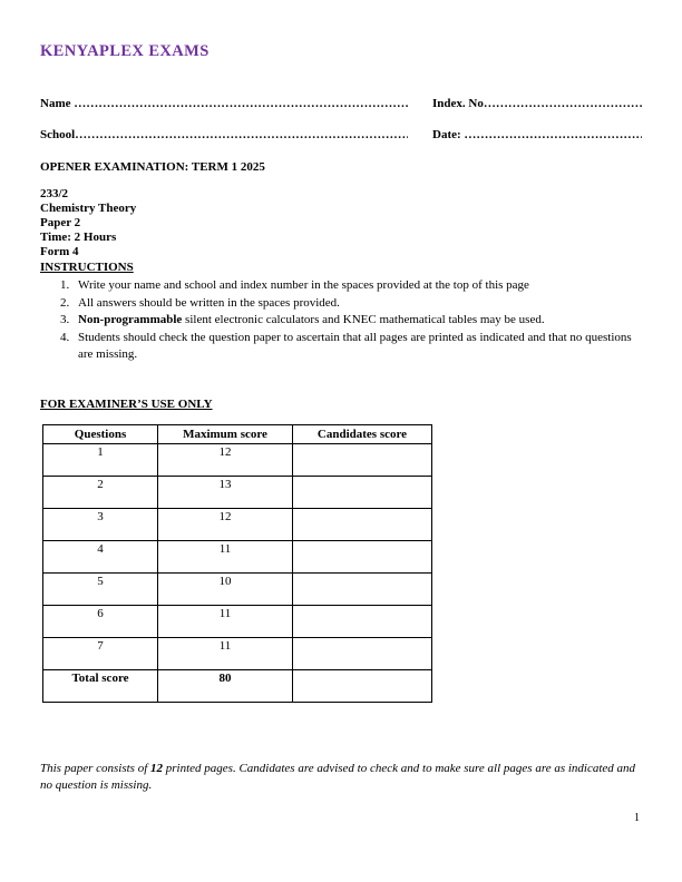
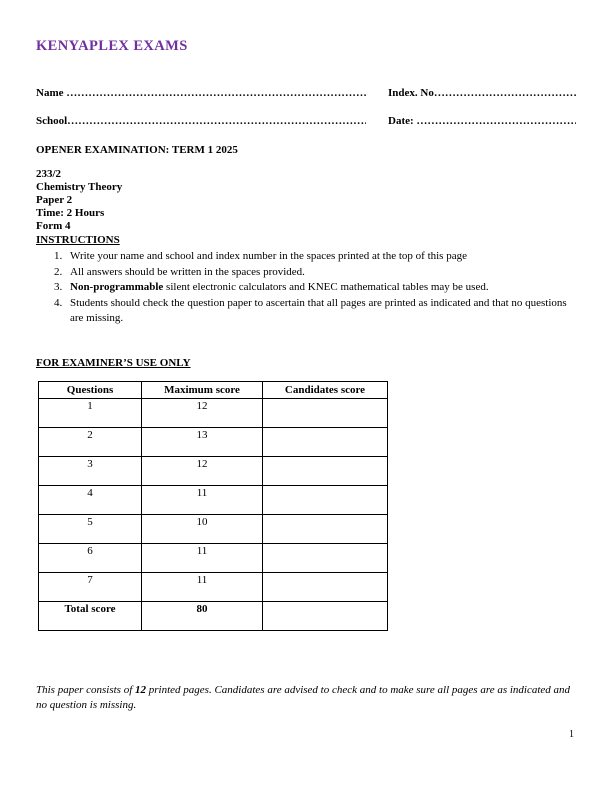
  KENYAPLEX EXAMS
  Name ………………………………………………………………………
  Index. No…………………………………
  School………………………………………………………………………
  Date: ………………………………………
  OPENER EXAMINATION: TERM 1 2025
  233/2
  Chemistry Theory
  Paper 2
  Time: 2 Hours
  Form 4
  INSTRUCTIONS
  1.
- Write your name and school and index number in the spaces provided at the top of this page
+ Write your name and school and index number in the spaces printed at the top of this page
  2.
  All answers should be written in the spaces provided.
  3.
  Non-programmable silent electronic calculators and KNEC mathematical tables may be used.
  4.
  Students should check the question paper to ascertain that all pages are printed as indicated and that no questions are missing.
  FOR EXAMINER’S USE ONLY
  Questions	Maximum score	Candidates score
  1	12
  2	13
  3	12
  4	11
  5	10
  6	11
  7	11
  Total score	80
  This paper consists of 12 printed pages. Candidates are advised to check and to make sure all pages are as indicated and no question is missing.
  1
